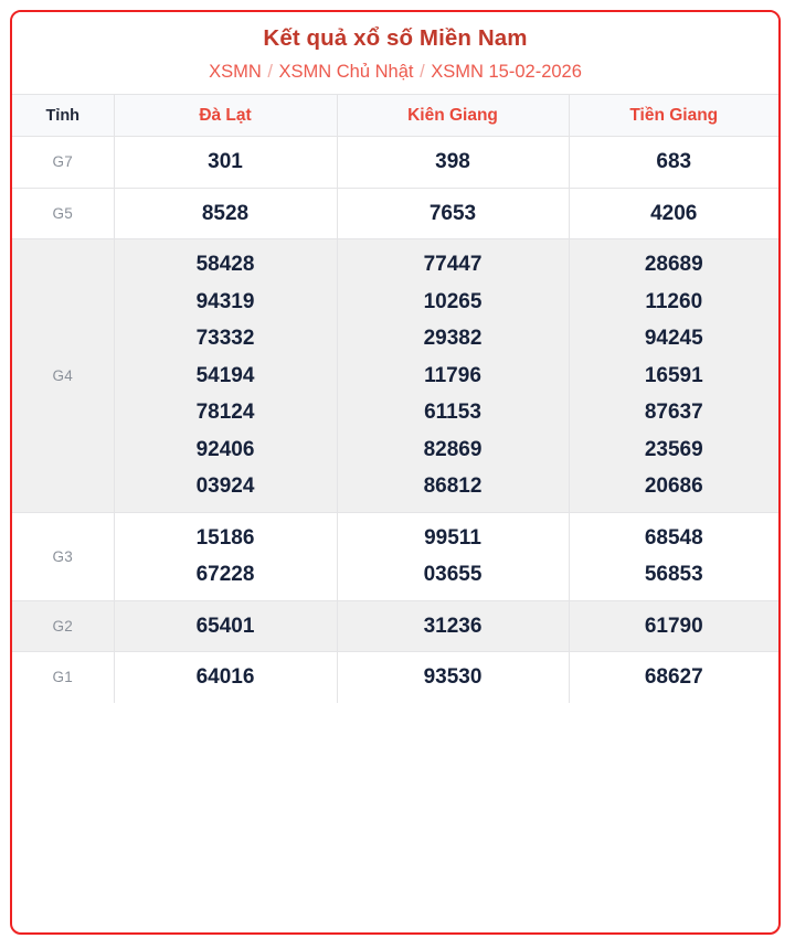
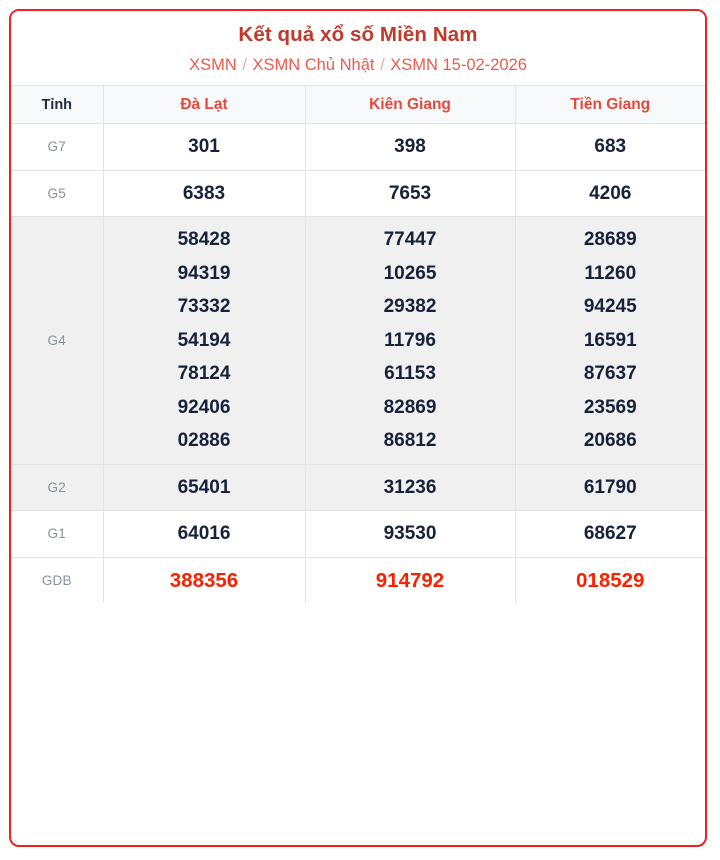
  Kết quả xổ số Miền Nam
  XSMN / XSMN Chủ Nhật / XSMN 15-02-2026
  Tỉnh	Đà Lạt	Kiên Giang	Tiền Giang
  G7	301	398	683
- G5	8528	7653	4206
+ G5	6383	7653	4206
- G4	58428943197333254194781249240603924	77447102652938211796611538286986812	28689112609424516591876372356920686
+ G4	58428943197333254194781249240602886	77447102652938211796611538286986812	28689112609424516591876372356920686
- G3	1518667228	9951103655	6854856853
  G2	65401	31236	61790
  G1	64016	93530	68627
+ GDB	388356	914792	018529
